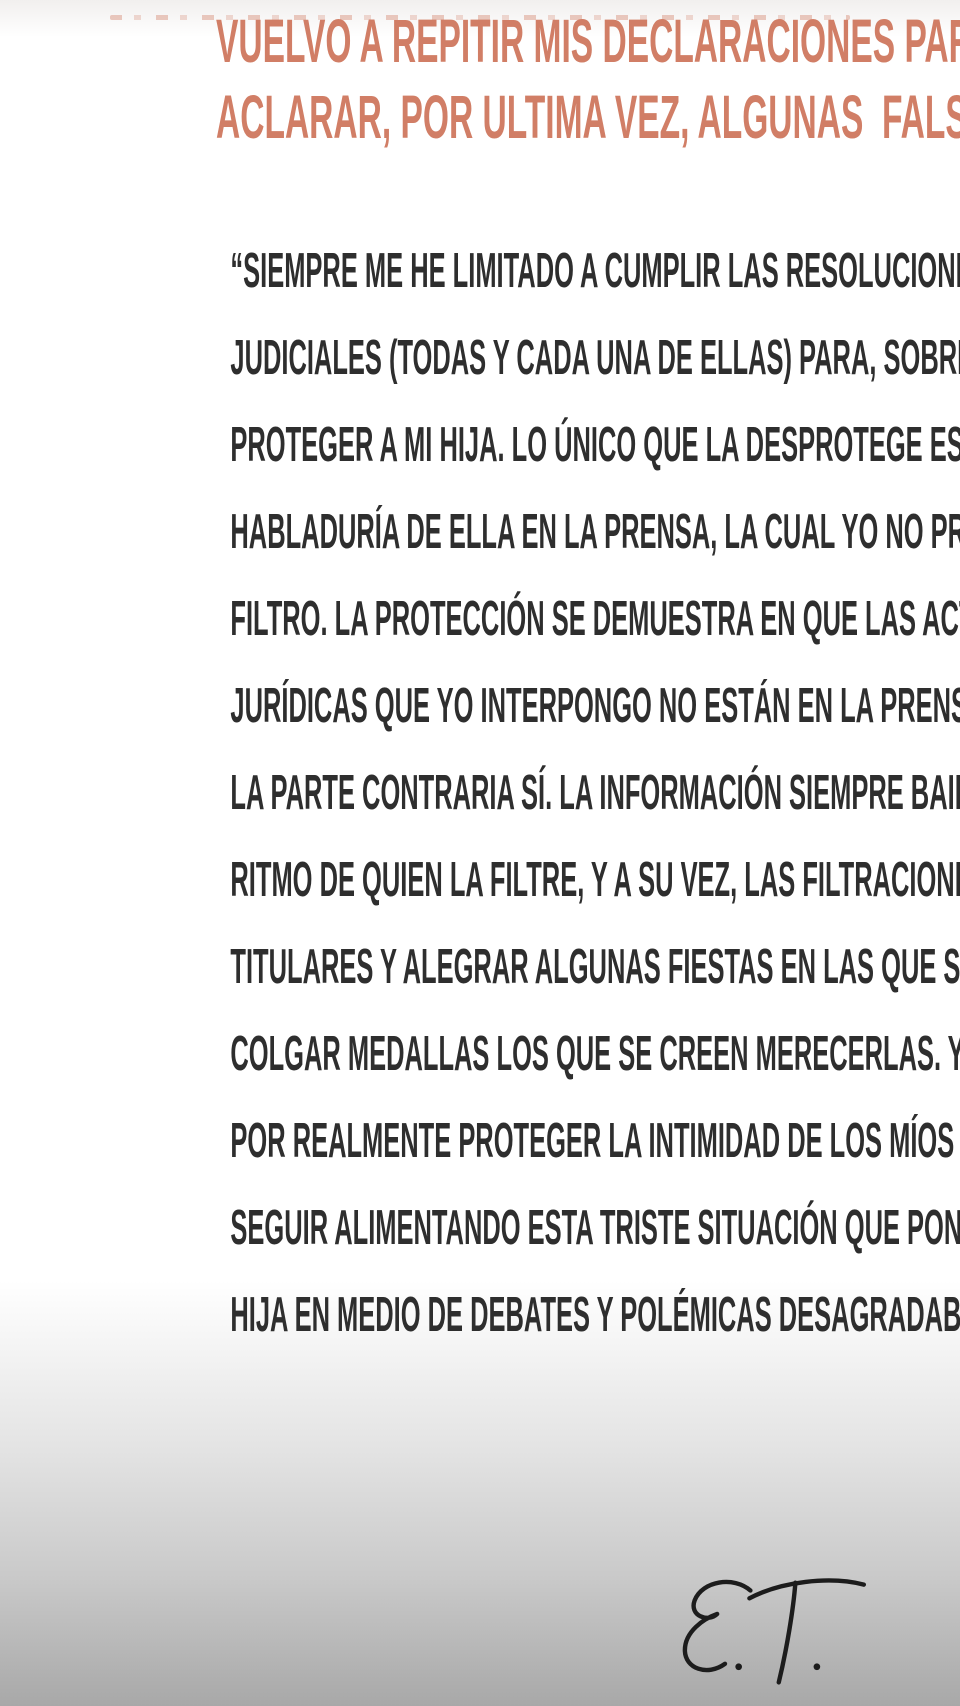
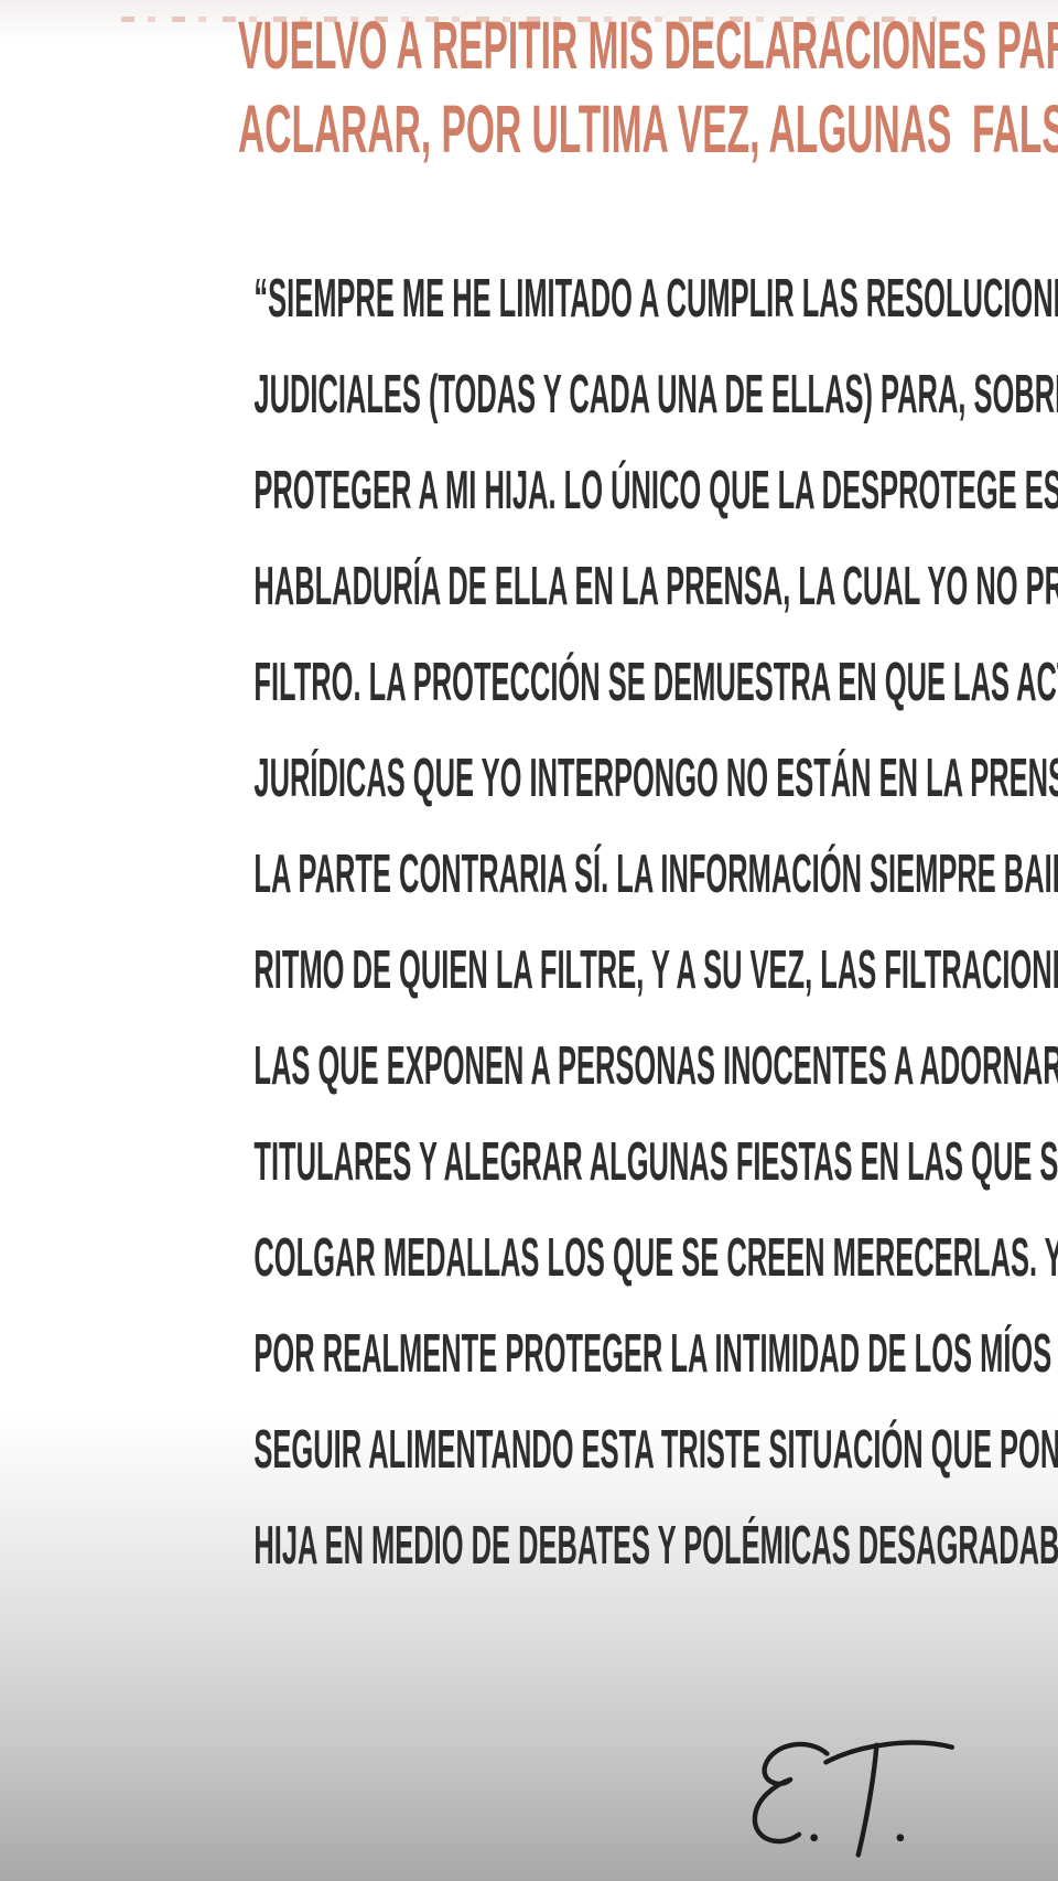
  VUELVO A REPITIR MIS DECLARACIONES PA
  ACLARAR, POR ULTIMA VEZ, ALGUNAS FALS
  “SIEMPRE ME HE LIMITADO A CUMPLIR LAS RESOLUCION
  JUDICIALES (TODAS Y CADA UNA DE ELLAS) PARA, SOBR
  PROTEGER A MI HIJA. LO ÚNICO QUE LA DESPROTEGE ES
  HABLADURÍA DE ELLA EN LA PRENSA, LA CUAL YO NO PR
  FILTRO. LA PROTECCIÓN SE DEMUESTRA EN QUE LAS AC
  JURÍDICAS QUE YO INTERPONGO NO ESTÁN EN LA PREN
  LA PARTE CONTRARIA SÍ. LA INFORMACIÓN SIEMPRE BAI
  RITMO DE QUIEN LA FILTRE, Y A SU VEZ, LAS FILTRACION
+ LAS QUE EXPONEN A PERSONAS INOCENTES A ADORNAR
  TITULARES Y ALEGRAR ALGUNAS FIESTAS EN LAS QUE S
  COLGAR MEDALLAS LOS QUE SE CREEN MERECERLAS. Y
  POR REALMENTE PROTEGER LA INTIMIDAD DE LOS MÍOS
  SEGUIR ALIMENTANDO ESTA TRISTE SITUACIÓN QUE PON
  HIJA EN MEDIO DE DEBATES Y POLÉMICAS DESAGRADAB
